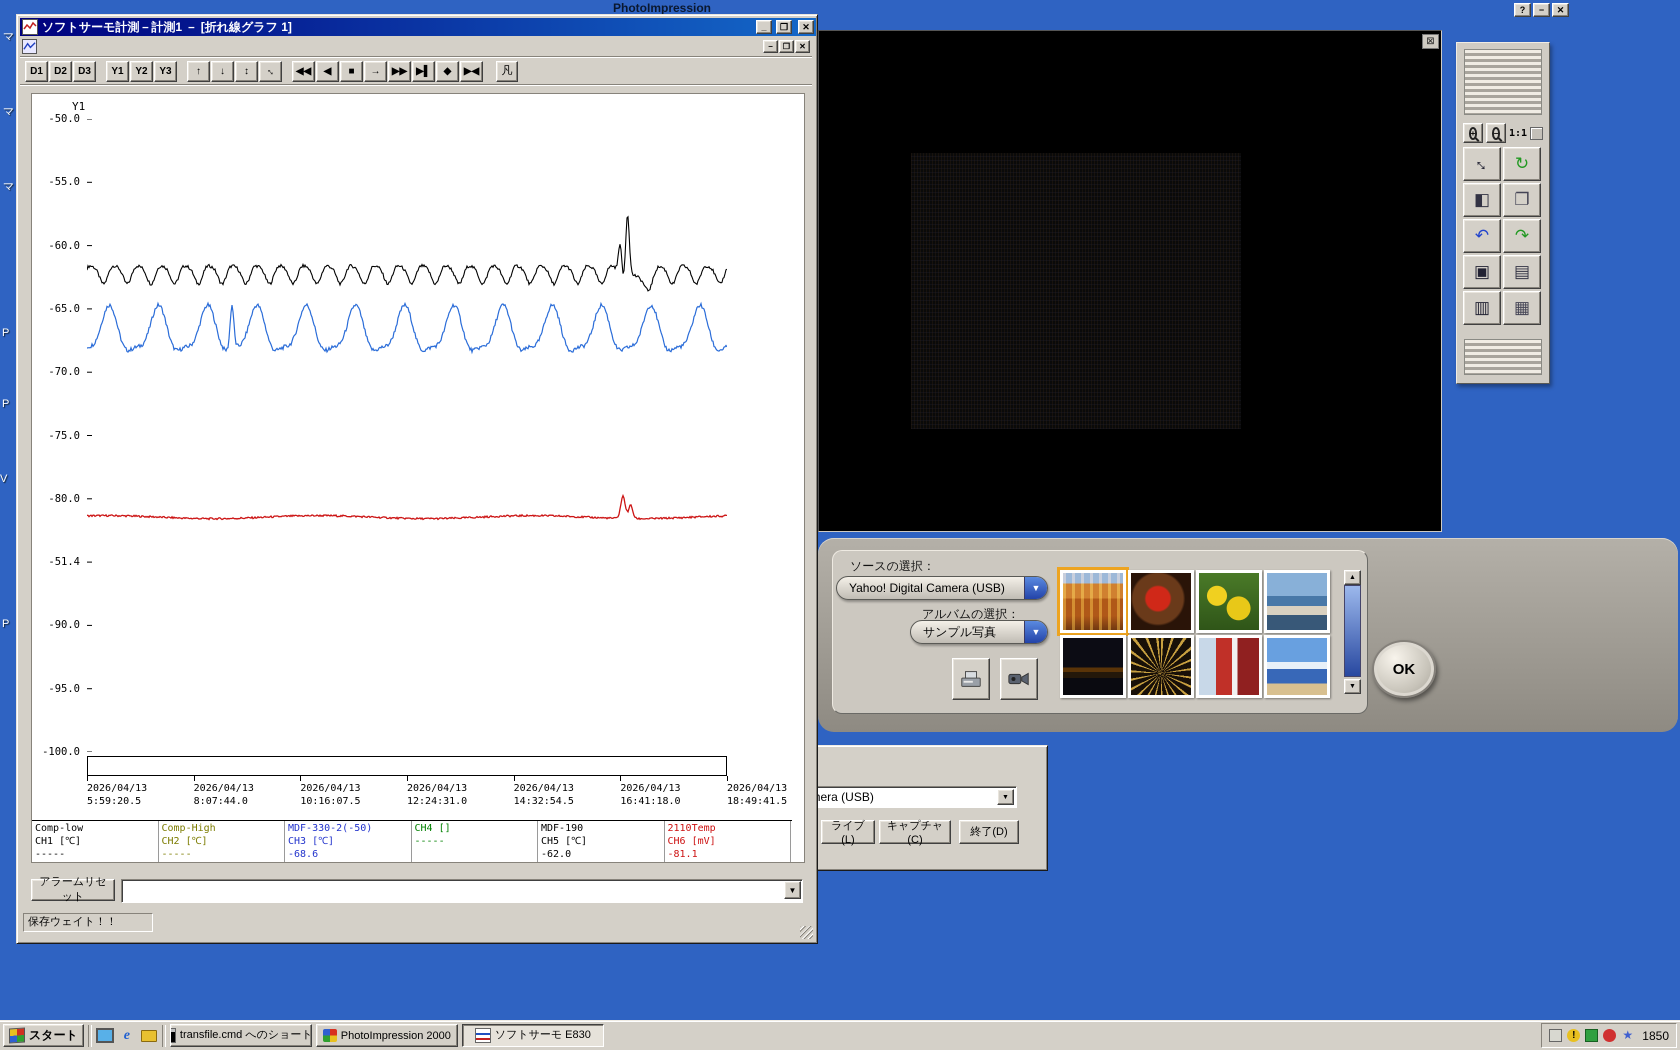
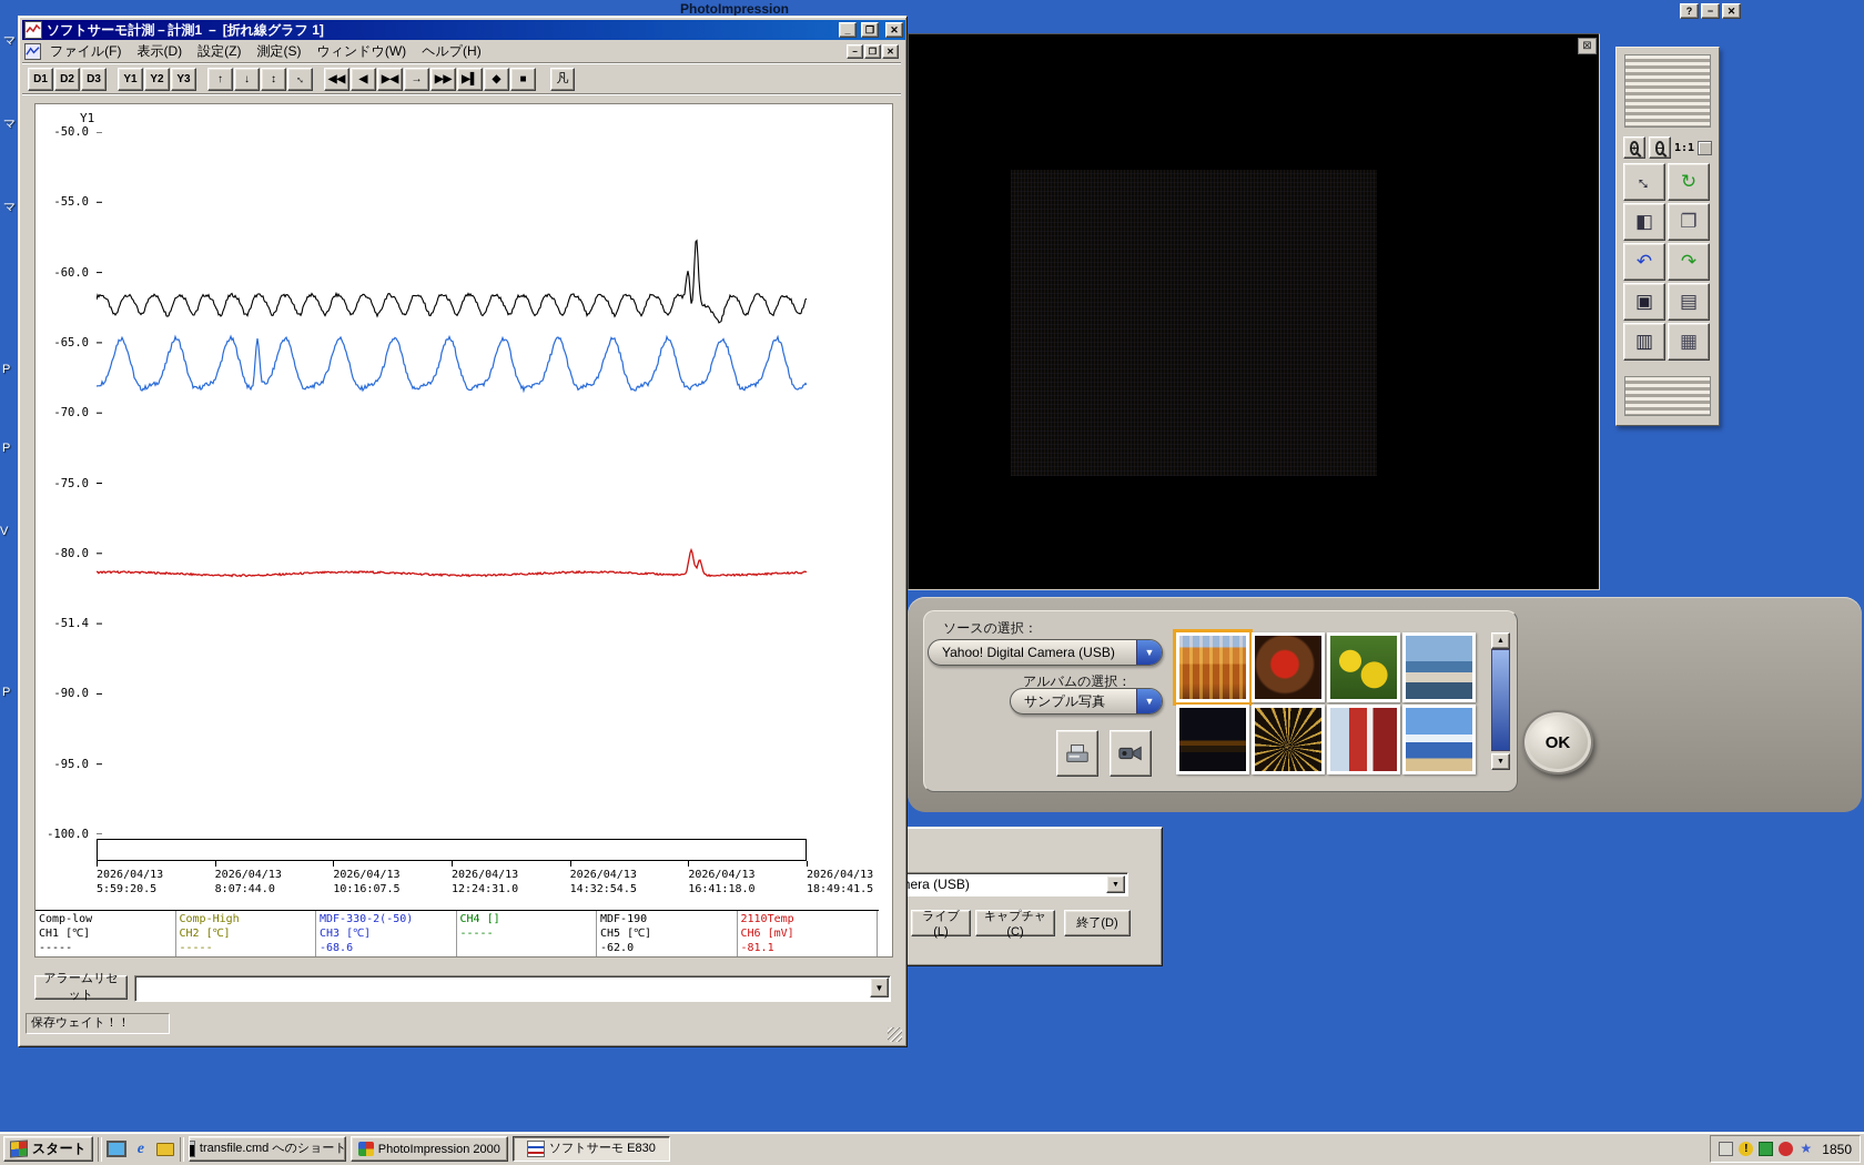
  マ
  マ
  マ
  P
  P
  V
  P
  PhotoImpression
  ?
  −
  ✕
  ⊠
  +
  −
  1:1
  ↻
  ◧
  ❐
  ↶
  ↷
  ▣
  ▤
  ▥
  ▦
  ソースの選択：
  Yahoo! Digital Camera (USB)
  ▼
  アルバムの選択：
  サンプル写真
  ▼
  OK
  ライブ(L)
  キャプチャ(C)
  終了(D)
  ソフトサーモ計測－計測1 － [折れ線グラフ 1]
  _
  ❐
  ✕
+ ファイル(F)
+ 表示(D)
+ 設定(Z)
+ 測定(S)
+ ウィンドウ(W)
+ ヘルプ(H)
  −
  ❐
  ✕
  D1
  D2
  D3
  Y1
  Y2
  Y3
  ↑
  ↓
  ↕
  ◀◀
  ◀
- ■
+ ▶◀
  →
  ▶▶
  ▶▌
  ◆
- ▶◀
+ ■
  凡
  Y1
  -50.0
  -55.0
  -60.0
  -65.0
  -70.0
  -75.0
  -80.0
  -51.4
  -90.0
  -95.0
  -100.0
  2026/04/13
  5:59:20.5
  2026/04/13
  8:07:44.0
  2026/04/13
  10:16:07.5
  2026/04/13
  12:24:31.0
  2026/04/13
  14:32:54.5
  2026/04/13
  16:41:18.0
  2026/04/13
  18:49:41.5
  Comp-low
  CH1 [℃]
  -----
  Comp-High
  CH2 [℃]
  -----
  MDF-330-2(-50)
  CH3 [℃]
  -68.6
  CH4 []
  -----
  MDF-190
  CH5 [℃]
  -62.0
  2110Temp
  CH6 [mV]
  -81.1
  アラームリセット
  ▼
  保存ウェイト！！
  スタート
  transfile.cmd へのショート
  PhotoImpression 2000
  ソフトサーモ E830
  1850
